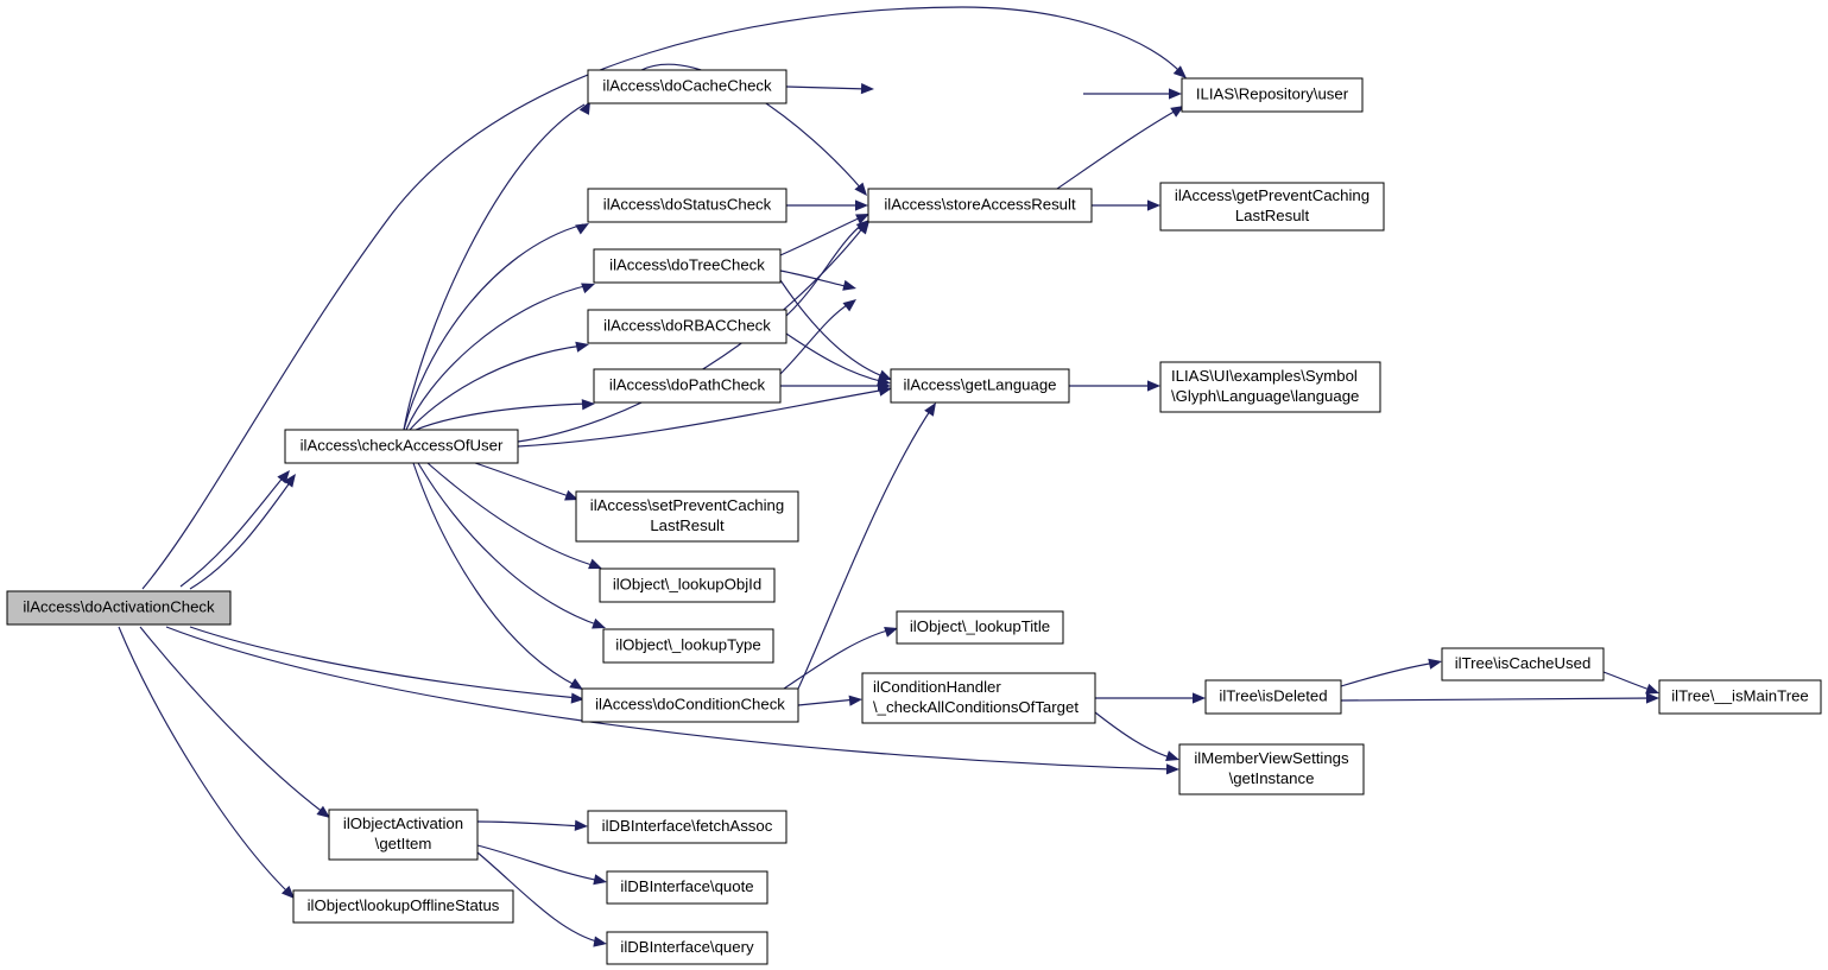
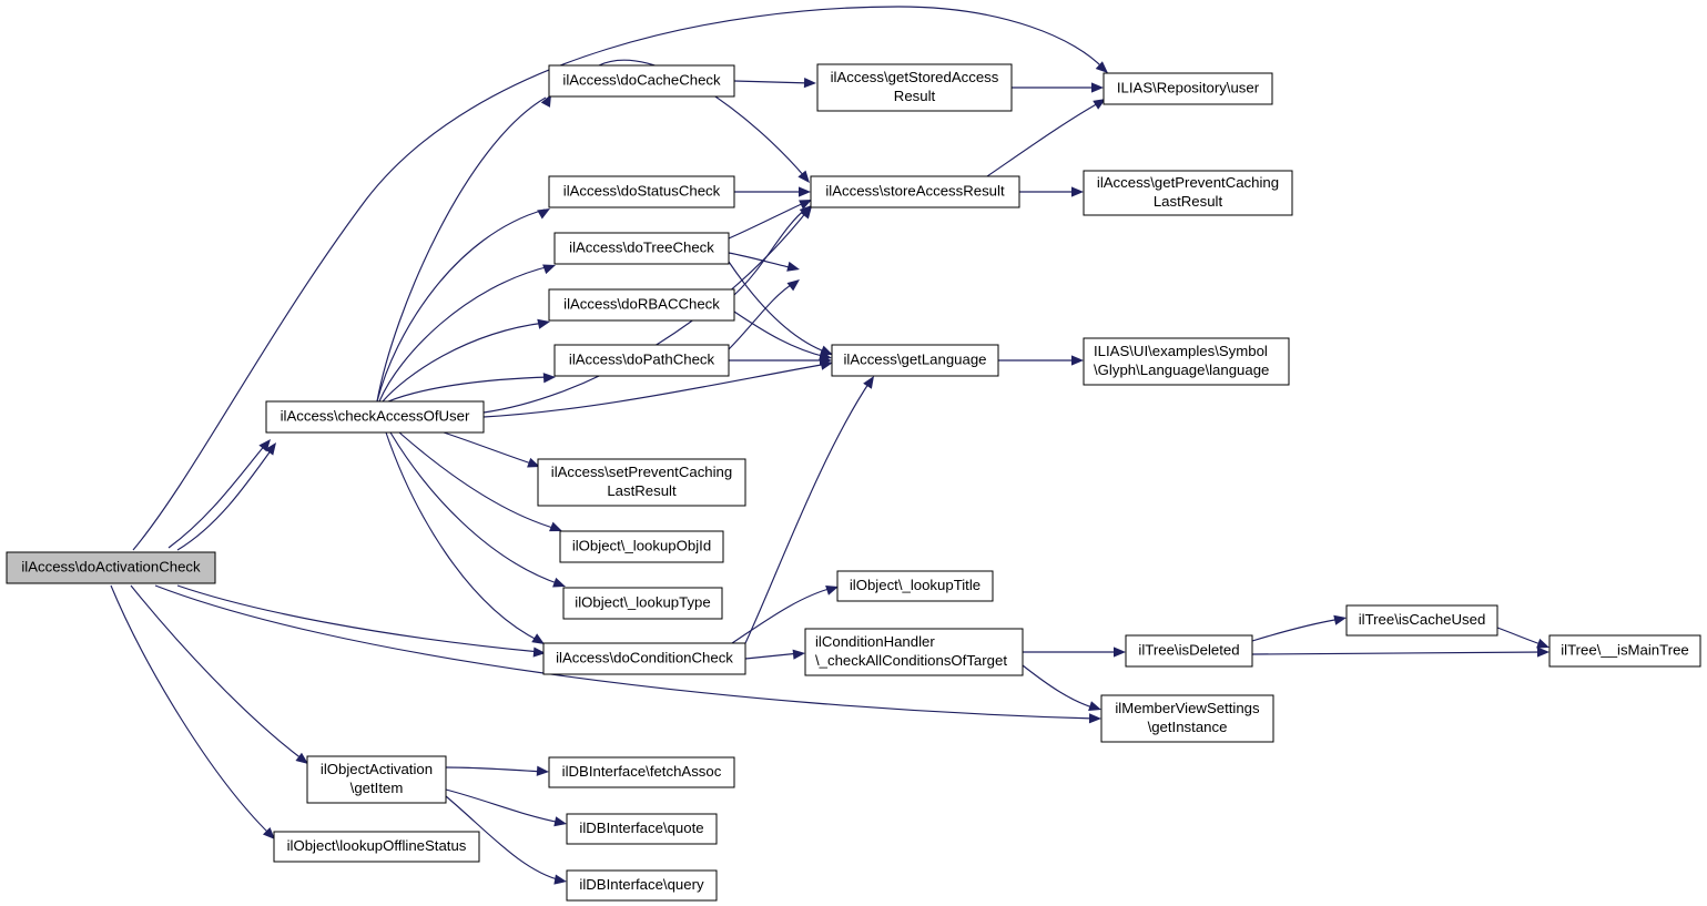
  ilAccess\doActivationCheck
  ilAccess\checkAccessOfUser
  ilAccess\doCacheCheck
  ilAccess\doStatusCheck
  ilAccess\doTreeCheck
  ilAccess\doRBACCheck
  ilAccess\doPathCheck
  ilAccess\setPreventCaching
  LastResult
  ilObject\_lookupObjId
  ilObject\_lookupType
  ilAccess\doConditionCheck
+ ilAccess\getStoredAccess
+ Result
  ilAccess\storeAccessResult
  ilAccess\getLanguage
  ilObject\_lookupTitle
  ilConditionHandler
  \_checkAllConditionsOfTarget
  ilMemberViewSettings
  \getInstance
  ILIAS\Repository\user
  ilAccess\getPreventCaching
  LastResult
  ILIAS\UI\examples\Symbol
  \Glyph\Language\language
  ilTree\isDeleted
  ilTree\isCacheUsed
  ilTree\__isMainTree
  ilObjectActivation
  \getItem
  ilObject\lookupOfflineStatus
  ilDBInterface\fetchAssoc
  ilDBInterface\quote
  ilDBInterface\query
